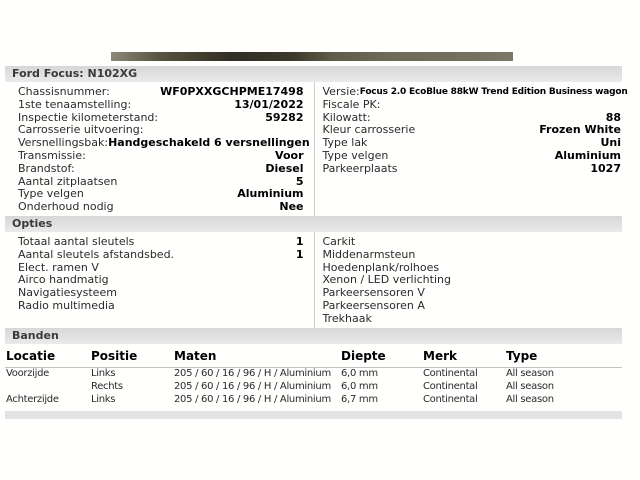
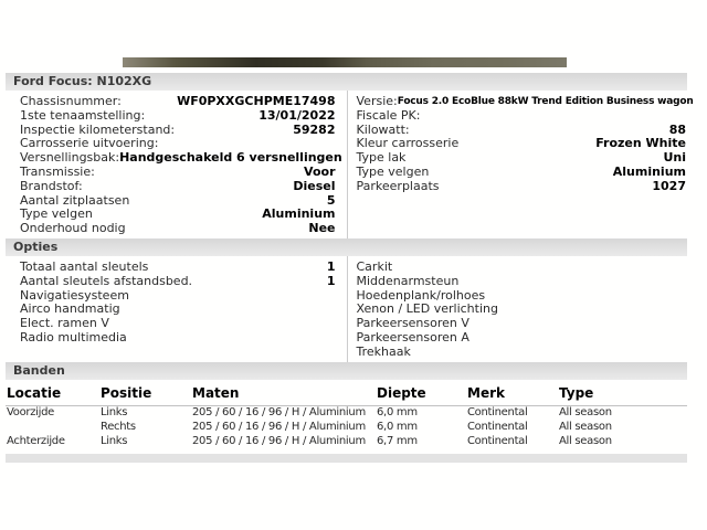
  Ford Focus: N102XG
  Chassisnummer:
  WF0PXXGCHPME17498
  1ste tenaamstelling:
  13/01/2022
  Inspectie kilometerstand:
  59282
  Carrosserie uitvoering:
  Versnellingsbak:
  Handgeschakeld 6 versnellingen
  Transmissie:
  Voor
  Brandstof:
  Diesel
  Aantal zitplaatsen
  5
  Type velgen
  Aluminium
  Onderhoud nodig
  Nee
  Versie:
  Focus 2.0 EcoBlue 88kW Trend Edition Business wagon
  Fiscale PK:
  Kilowatt:
  88
  Kleur carrosserie
  Frozen White
  Type lak
  Uni
  Type velgen
  Aluminium
  Parkeerplaats
  1027
  Opties
  Totaal aantal sleutels
  1
  Aantal sleutels afstandsbed.
  1
- Elect. ramen V
+ Navigatiesysteem
  Airco handmatig
- Navigatiesysteem
+ Elect. ramen V
  Radio multimedia
  Carkit
  Middenarmsteun
  Hoedenplank/rolhoes
  Xenon / LED verlichting
  Parkeersensoren V
  Parkeersensoren A
  Trekhaak
  Banden
  Locatie	Positie	Maten	Diepte	Merk	Type
  Voorzijde	Links	205 / 60 / 16 / 96 / H / Aluminium	6,0 mm	Continental	All season
  	Rechts	205 / 60 / 16 / 96 / H / Aluminium	6,0 mm	Continental	All season
  Achterzijde	Links	205 / 60 / 16 / 96 / H / Aluminium	6,7 mm	Continental	All season
